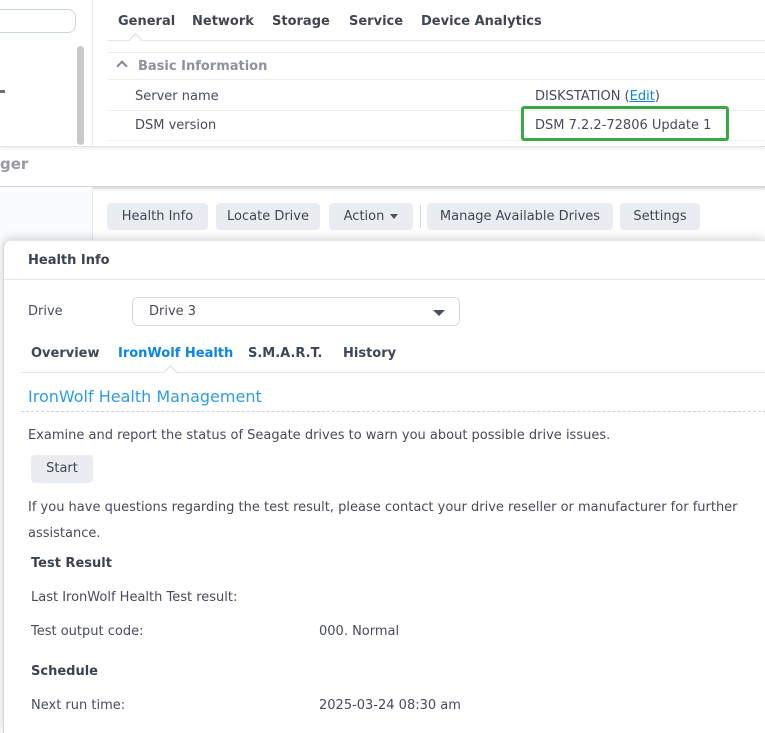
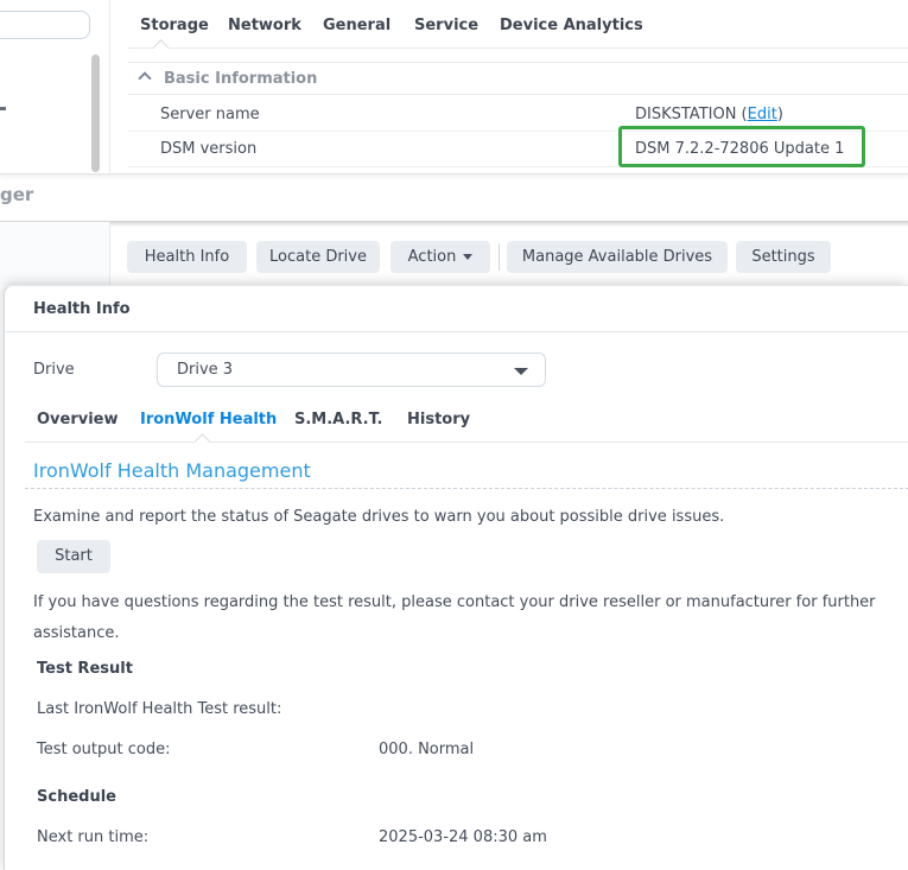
- General
+ Storage
  Network
- Storage
+ General
  Service
  Device Analytics
  Basic Information
  Server name
  DISKSTATION (Edit)
  DSM version
  DSM 7.2.2-72806 Update 1
  ger
  Health Info
  Locate Drive
  Action
  Manage Available Drives
  Settings
  Health Info
  Drive
  Drive 3
  Overview
  IronWolf Health
  S.M.A.R.T.
  History
  IronWolf Health Management
  Examine and report the status of Seagate drives to warn you about possible drive issues.
  Start
  If you have questions regarding the test result, please contact your drive reseller or manufacturer for further assistance.
  Test Result
  Last IronWolf Health Test result:
  Test output code:
  000. Normal
  Schedule
  Next run time:
  2025-03-24 08:30 am
